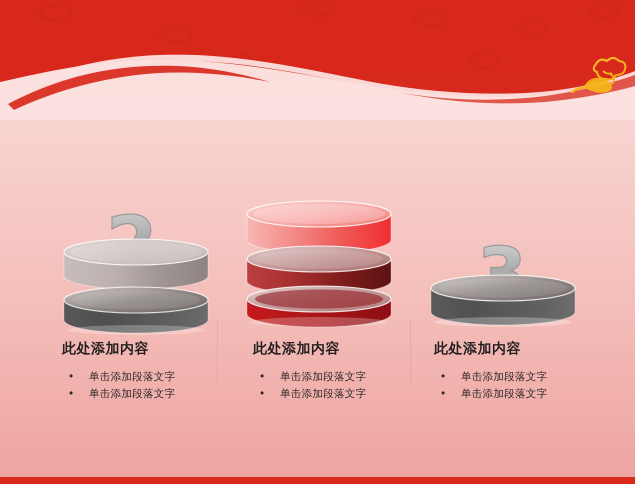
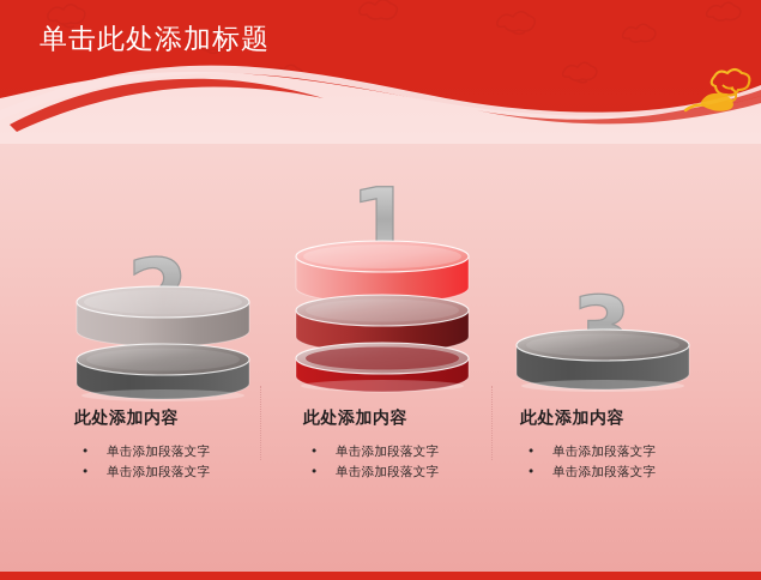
+ 单击此处添加标题
+ 1
  3
  此处添加内容
  •
  单击添加段落文字
  •
  单击添加段落文字
  此处添加内容
  •
  单击添加段落文字
  •
  单击添加段落文字
  此处添加内容
  •
  单击添加段落文字
  •
  单击添加段落文字
